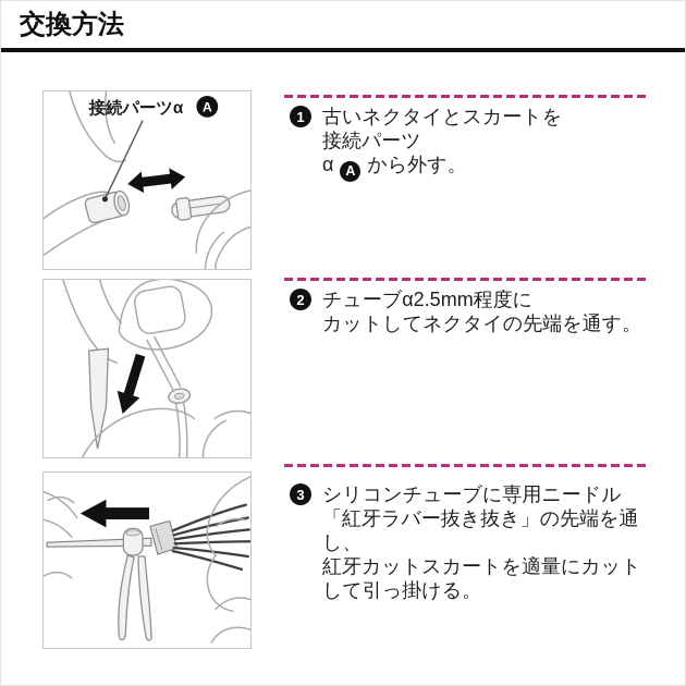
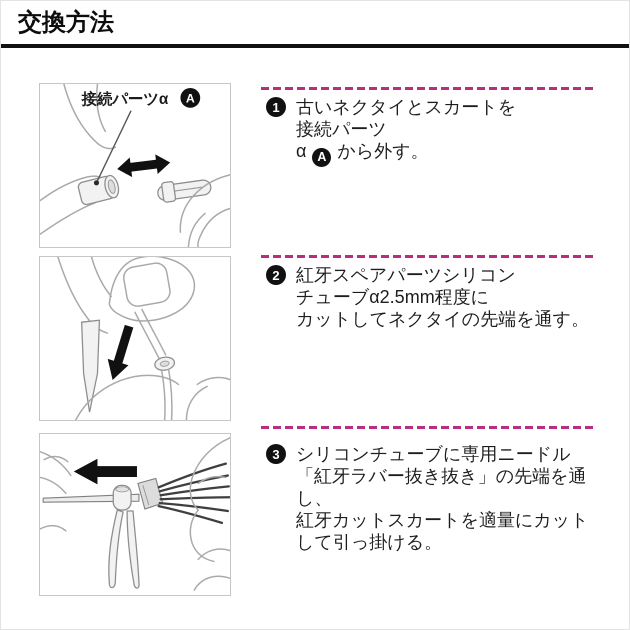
  交換方法
  接続パーツα
  A
  1
  古いネクタイとスカートを
  接続パーツ
  α A から外す。
  2
+ 紅牙スペアパーツシリコン
  チューブα2.5mm程度に
  カットしてネクタイの先端を通す。
  3
  シリコンチューブに専用ニードル
  「紅牙ラバー抜き抜き」の先端を通し、
  紅牙カットスカートを適量にカット
  して引っ掛ける。
